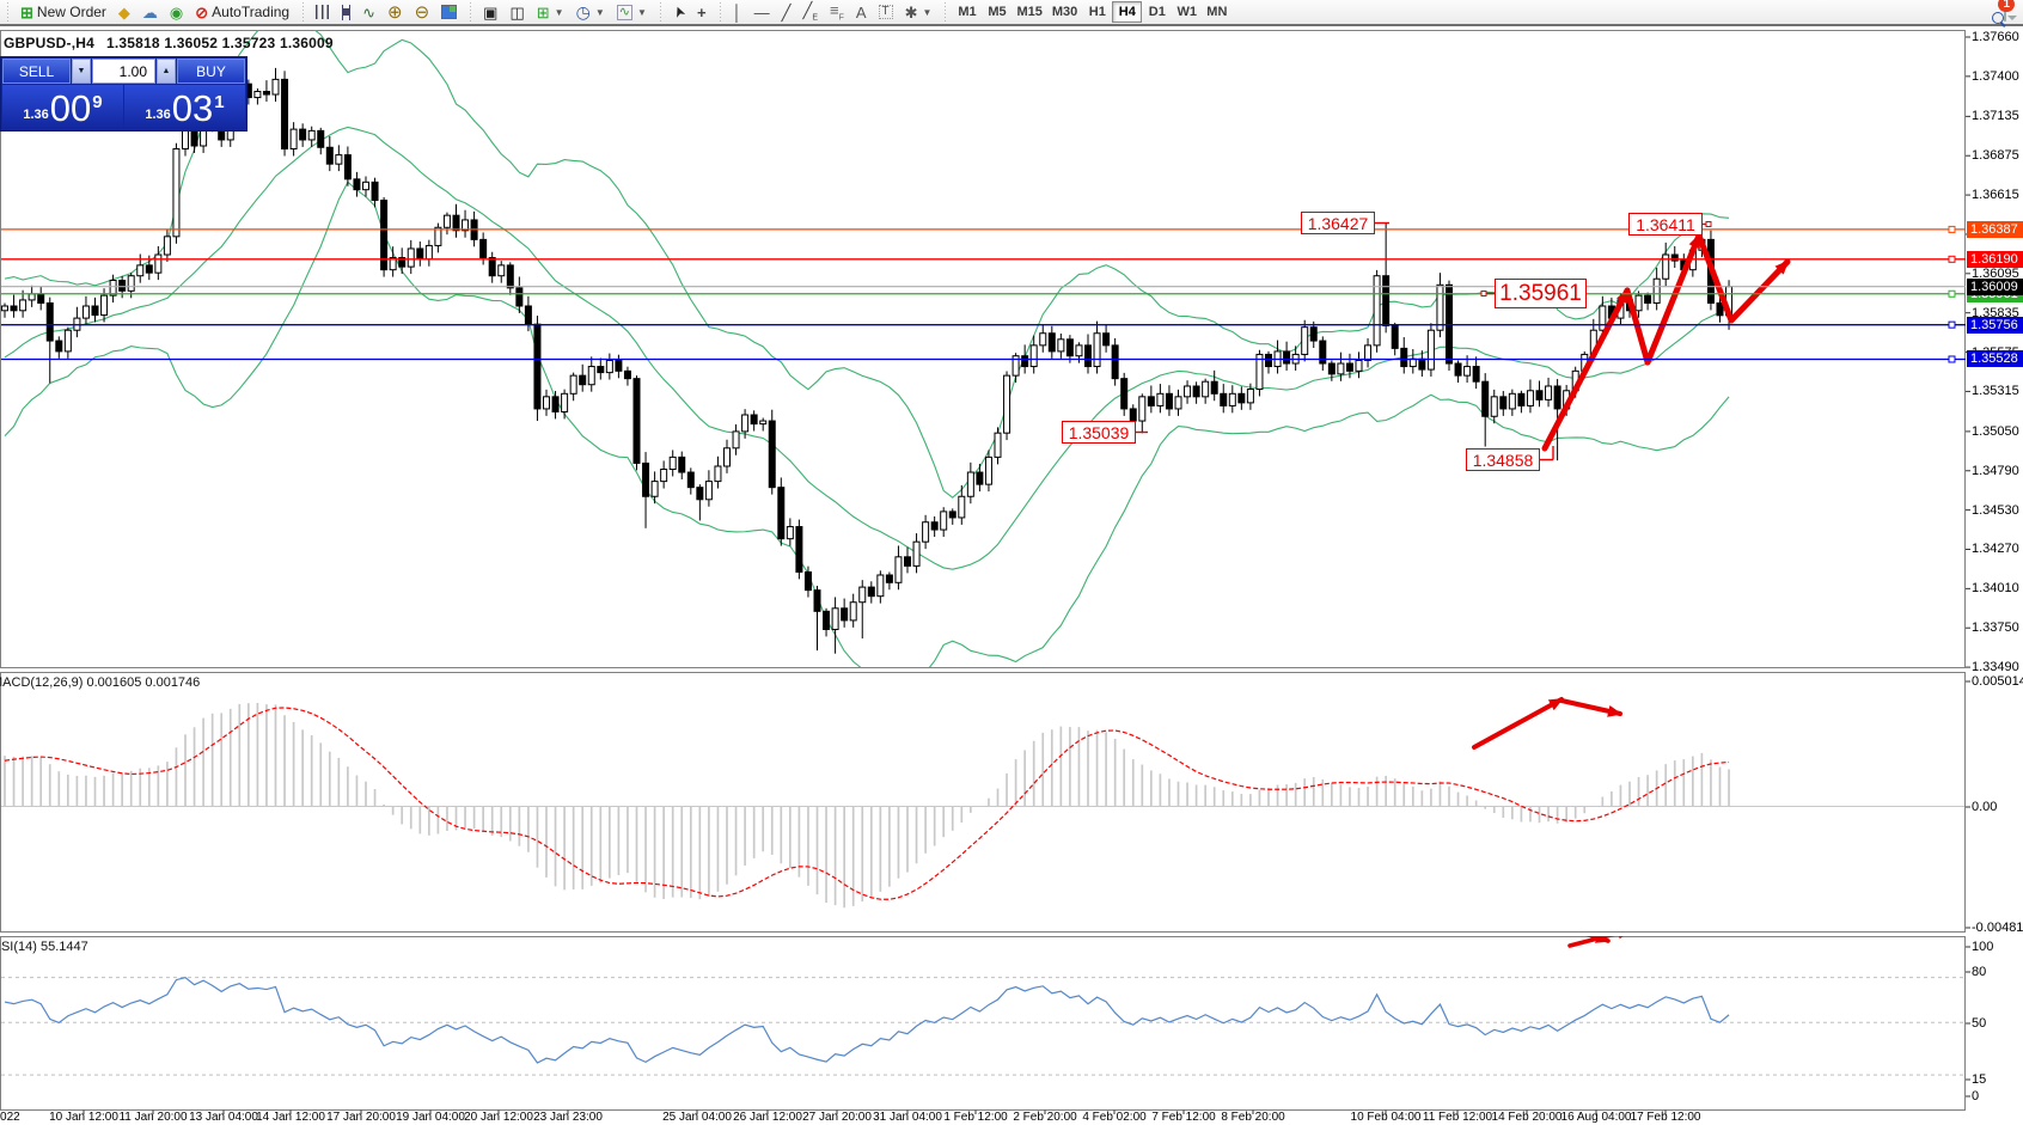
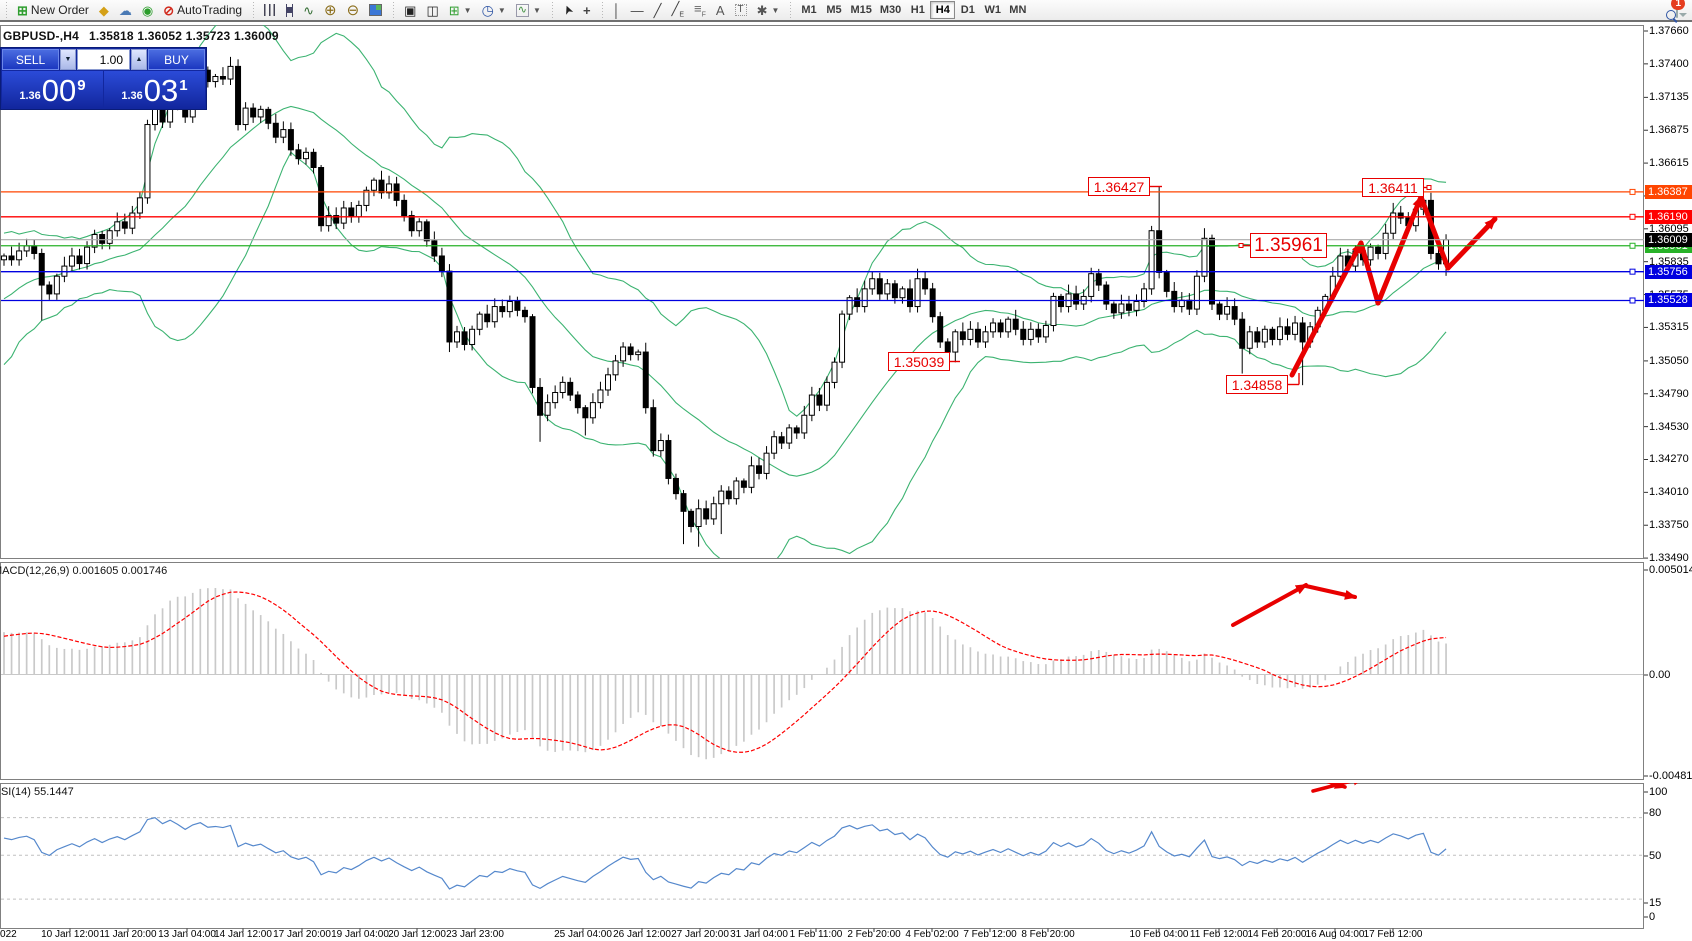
  ⊞
  New Order
  ◆
  ☁
  ◉
  ⊘
  AutoTrading
  ∿
  ⊕
  ⊖
  ▣
  ◫
  ⊞
  ▼
  ◷
  ▼
  ∿
  ▼
  +
  │
  —
  ╱
  A
  T
  ✱
  ▼
  M1 M5 M15 M30 H1 H4 D1 W1 MN
  1
  GBPUSD-,H4 1.35818 1.36052 1.35723 1.36009
  ACD(12,26,9) 0.001605 0.001746
  SI(14) 55.1447
  SELL
  1.00
  BUY
  1.36
  00
  9
  1.36
  03
  1
  1.37660
  1.37400
  1.37135
  1.36875
  1.36615
  1.36095
  1.35835
  1.35315
  1.35050
  1.34790
  1.34530
  1.34270
  1.34010
  1.33750
  1.33490
  1.36387
  1.36190
  1.35756
  1.35528
  1.36009
  0.00501
  0.00
  -0.00481
  100
  80
  50
  15
  0
  10 Jan 12:00
  11 Jan 20:00
  13 Jan 04:00
  14 Jan 12:00
  17 Jan 20:00
  19 Jan 04:00
  20 Jan 12:00
  23 Jan 23:00
  25 Jan 04:00
  26 Jan 12:00
  27 Jan 20:00
  31 Jan 04:00
- 1 Feb 12:00
+ 1 Feb 11:00
  2 Feb 20:00
  4 Feb 02:00
  7 Feb 12:00
  8 Feb 20:00
  10 Feb 04:00
  11 Feb 12:00
  14 Feb 20:00
  16 Aug 04:00
  17 Feb 12:00
  1.36427
  1.36411
  1.35961
  1.35039
  1.34858
